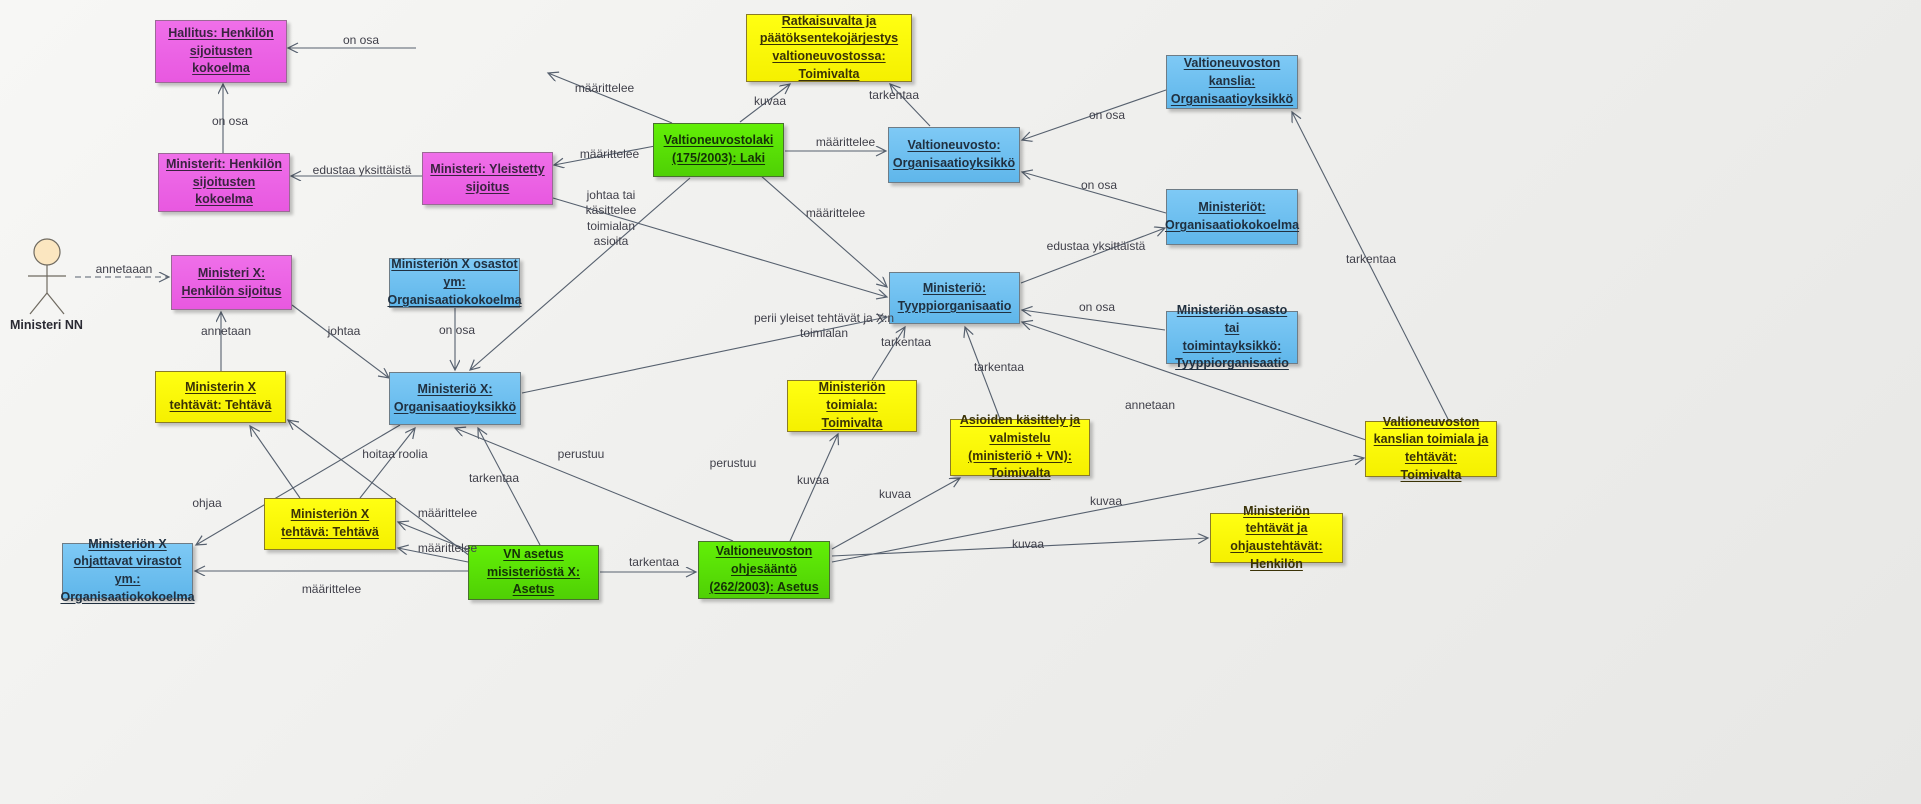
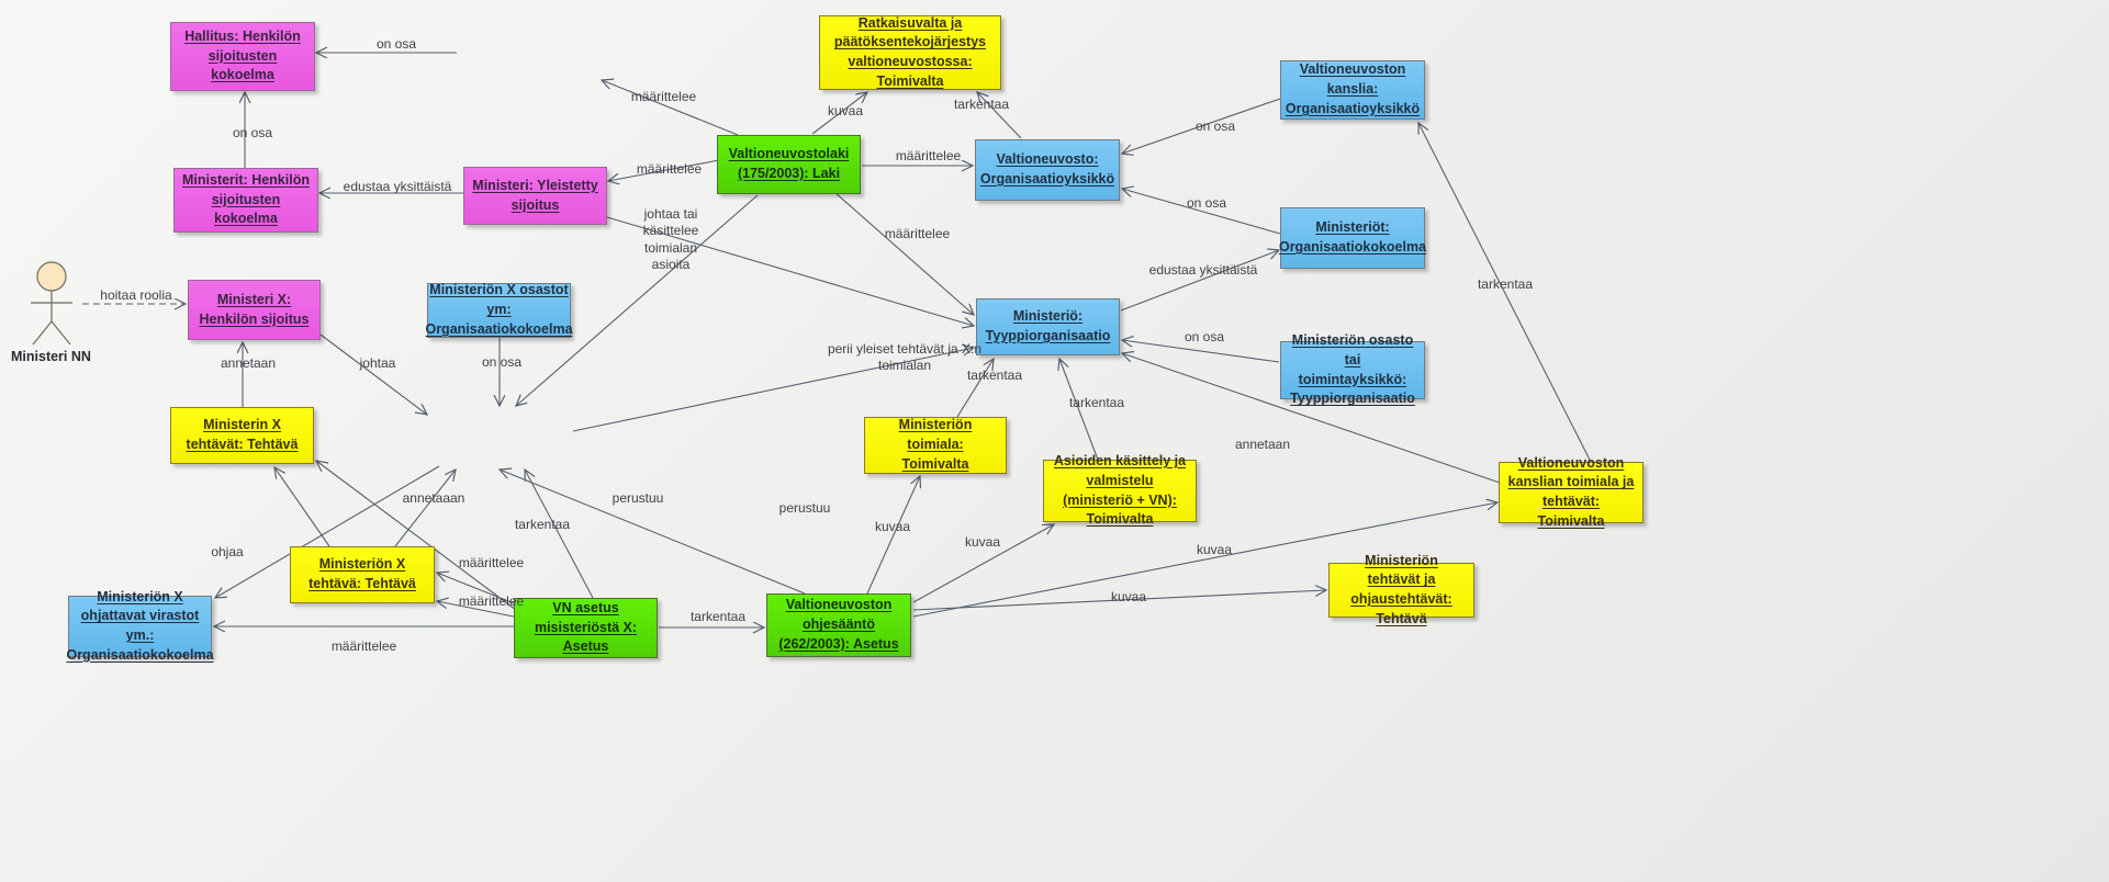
  Ministeri NN
  Hallitus: Henkilön sijoitusten kokoelma
  Ratkaisuvalta ja päätöksentekojärjestys valtioneuvostossa: Toimivalta
  Valtioneuvoston kanslia: Organisaatioyksikkö
  Valtioneuvostolaki (175/2003): Laki
  Valtioneuvosto: Organisaatioyksikkö
  Ministerit: Henkilön sijoitusten kokoelma
  Ministeri: Yleistetty sijoitus
  Ministeriöt: Organisaatiokokoelma
  Ministeri X: Henkilön sijoitus
  Ministeriön X osastot ym: Organisaatiokokoelma
  Ministeriö: Tyyppiorganisaatio
  Ministeriön osasto tai toimintayksikkö: Tyyppiorganisaatio
  Ministerin X tehtävät: Tehtävä
- Ministeriö X: Organisaatioyksikkö
  Ministeriön toimiala: Toimivalta
  Asioiden käsittely ja valmistelu (ministeriö + VN): Toimivalta
  Valtioneuvoston kanslian toimiala ja tehtävät: Toimivalta
  Ministeriön X tehtävä: Tehtävä
- Ministeriön tehtävät ja ohjaustehtävät: Henkilön
+ Ministeriön tehtävät ja ohjaustehtävät: Tehtävä
  VN asetus misisteriöstä X: Asetus
  Valtioneuvoston ohjesääntö (262/2003): Asetus
  Ministeriön X ohjattavat virastot ym.: Organisaatiokokoelma
  on osa
  määrittelee
  kuvaa
  tarkentaa
  on osa
  on osa
  määrittelee
  määrittelee
  on osa
  edustaa yksittäistä
  johtaa tai
  käsittelee
  toimialan
  asioita
  määrittelee
  edustaa yksittäistä
  tarkentaa
- annetaaan
+ hoitaa roolia
  on osa
  perii yleiset tehtävät ja X:n
  toimialan
  johtaa
  on osa
  annetaan
  tarkentaa
  tarkentaa
  perustuu
  perustuu
  annetaan
- hoitaa roolia
+ annetaaan
  tarkentaa
  ohjaa
  kuvaa
  kuvaa
  kuvaa
  määrittelee
  määrittelee
  kuvaa
  tarkentaa
  määrittelee
